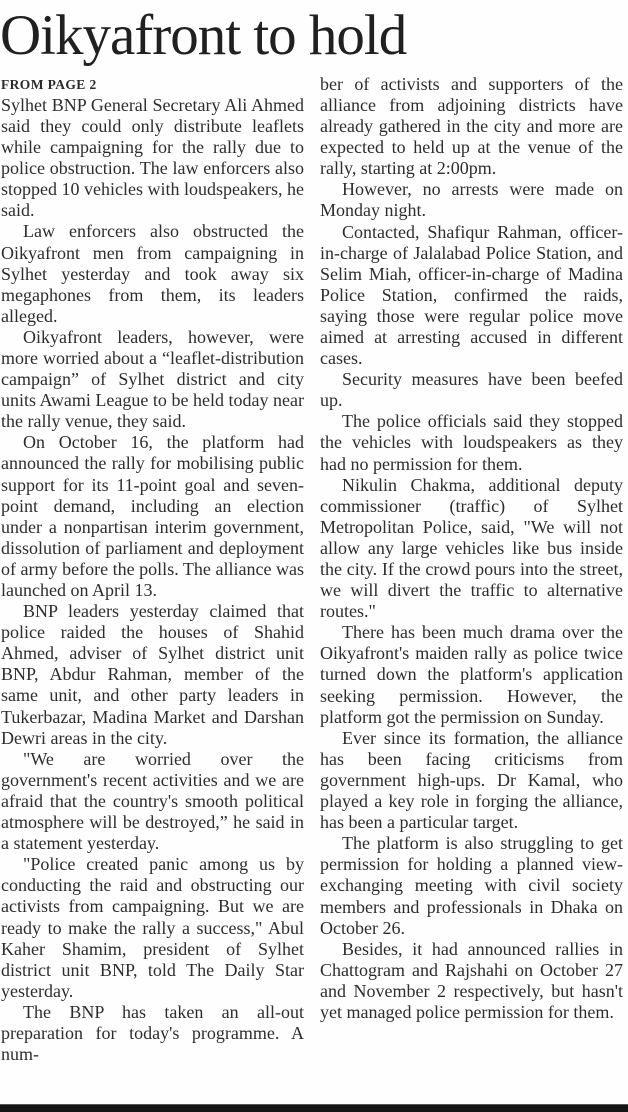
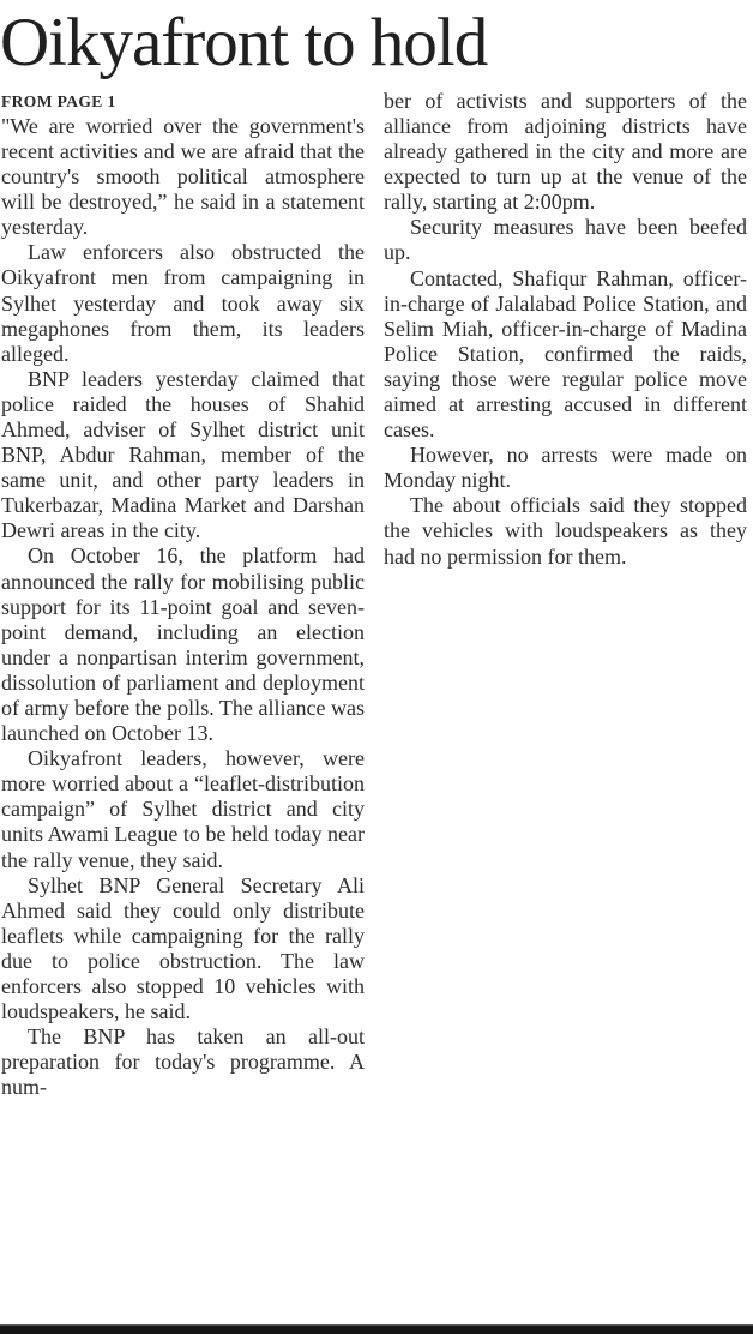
  Oikyafront to hold
- FROM PAGE 2
+ FROM PAGE 1
- Sylhet BNP General Secretary Ali Ahmed said they could only distribute leaflets while campaigning for the rally due to police obstruction. The law enforcers also stopped 10 vehicles with loudspeakers, he said.
+ "We are worried over the government's recent activities and we are afraid that the country's smooth political atmosphere will be destroyed,” he said in a statement yesterday.
  Law enforcers also obstructed the Oikyafront men from campaigning in Sylhet yesterday and took away six megaphones from them, its leaders alleged.
- Oikyafront leaders, however, were more worried about a “leaflet-distribution campaign” of Sylhet district and city units Awami League to be held today near the rally venue, they said.
+ BNP leaders yesterday claimed that police raided the houses of Shahid Ahmed, adviser of Sylhet district unit BNP, Abdur Rahman, member of the same unit, and other party leaders in Tukerbazar, Madina Market and Darshan Dewri areas in the city.
- On October 16, the platform had announced the rally for mobilising public support for its 11-point goal and seven-point demand, including an election under a nonpartisan interim government, dissolution of parliament and deployment of army before the polls. The alliance was launched on April 13.
+ On October 16, the platform had announced the rally for mobilising public support for its 11-point goal and seven-point demand, including an election under a nonpartisan interim government, dissolution of parliament and deployment of army before the polls. The alliance was launched on October 13.
- BNP leaders yesterday claimed that police raided the houses of Shahid Ahmed, adviser of Sylhet district unit BNP, Abdur Rahman, member of the same unit, and other party leaders in Tukerbazar, Madina Market and Darshan Dewri areas in the city.
+ Oikyafront leaders, however, were more worried about a “leaflet-distribution campaign” of Sylhet district and city units Awami League to be held today near the rally venue, they said.
- "We are worried over the government's recent activities and we are afraid that the country's smooth political atmosphere will be destroyed,” he said in a statement yesterday.
+ Sylhet BNP General Secretary Ali Ahmed said they could only distribute leaflets while campaigning for the rally due to police obstruction. The law enforcers also stopped 10 vehicles with loudspeakers, he said.
- "Police created panic among us by conducting the raid and obstructing our activists from campaigning. But we are ready to make the rally a success," Abul Kaher Shamim, president of Sylhet district unit BNP, told The Daily Star yesterday.
  The BNP has taken an all-out preparation for today's programme. A num-
- ber of activists and supporters of the alliance from adjoining districts have already gathered in the city and more are expected to held up at the venue of the rally, starting at 2:00pm.
+ ber of activists and supporters of the alliance from adjoining districts have already gathered in the city and more are expected to turn up at the venue of the rally, starting at 2:00pm.
- However, no arrests were made on Monday night.
+ Security measures have been beefed up.
  Contacted, Shafiqur Rahman, officer-in-charge of Jalalabad Police Station, and Selim Miah, officer-in-charge of Madina Police Station, confirmed the raids, saying those were regular police move aimed at arresting accused in different cases.
- Security measures have been beefed up.
+ However, no arrests were made on Monday night.
- The police officials said they stopped the vehicles with loudspeakers as they had no permission for them.
+ The about officials said they stopped the vehicles with loudspeakers as they had no permission for them.
- Nikulin Chakma, additional deputy commissioner (traffic) of Sylhet Metropolitan Police, said, "We will not allow any large vehicles like bus inside the city. If the crowd pours into the street, we will divert the traffic to alternative routes."
- There has been much drama over the Oikyafront's maiden rally as police twice turned down the platform's application seeking permission. However, the platform got the permission on Sunday.
- Ever since its formation, the alliance has been facing criticisms from government high-ups. Dr Kamal, who played a key role in forging the alliance, has been a particular target.
- The platform is also struggling to get permission for holding a planned view-exchanging meeting with civil society members and professionals in Dhaka on October 26.
- Besides, it had announced rallies in Chattogram and Rajshahi on October 27 and November 2 respectively, but hasn't yet managed police permission for them.
